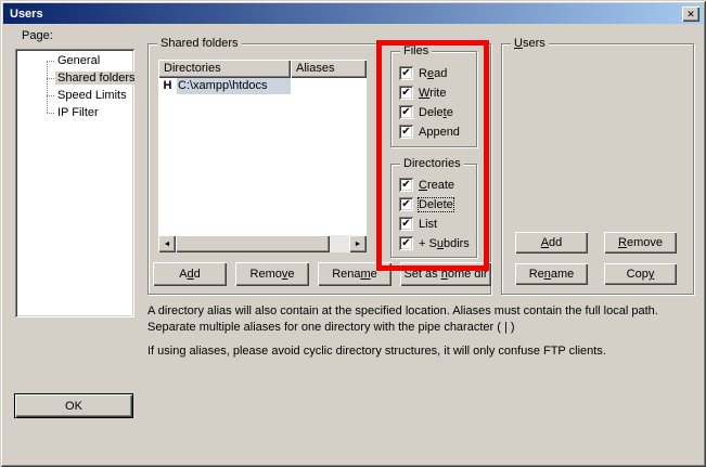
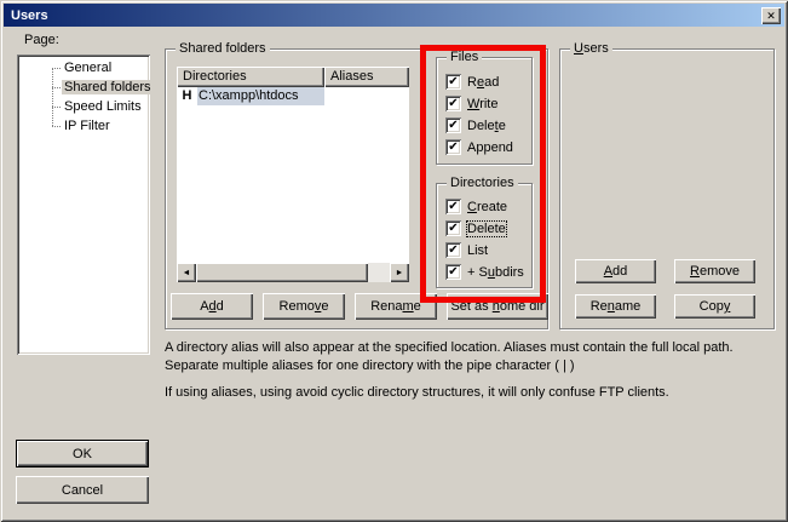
  Users
  ✕
  Page:
  General
  Shared folders
  Speed Limits
  IP Filter
  Shared folders
  Directories
  Aliases
  H
  C:\xampp\htdocs
  Add
  Remove
  Rename
  Set as home dir
  Files
  ✔
  Read
  ✔
  Write
  ✔
  Delete
  ✔
  Append
  Directories
  ✔
  Create
  ✔
  Delete
  ✔
  List
  ✔
  + Subdirs
  Users
  Add
  Remove
  Rename
  Copy
- A directory alias will also contain at the specified location. Aliases must contain the full local path. Separate multiple aliases for one directory with the pipe character ( | )
+ A directory alias will also appear at the specified location. Aliases must contain the full local path. Separate multiple aliases for one directory with the pipe character ( | )
- If using aliases, please avoid cyclic directory structures, it will only confuse FTP clients.
+ If using aliases, using avoid cyclic directory structures, it will only confuse FTP clients.
  OK
+ Cancel
